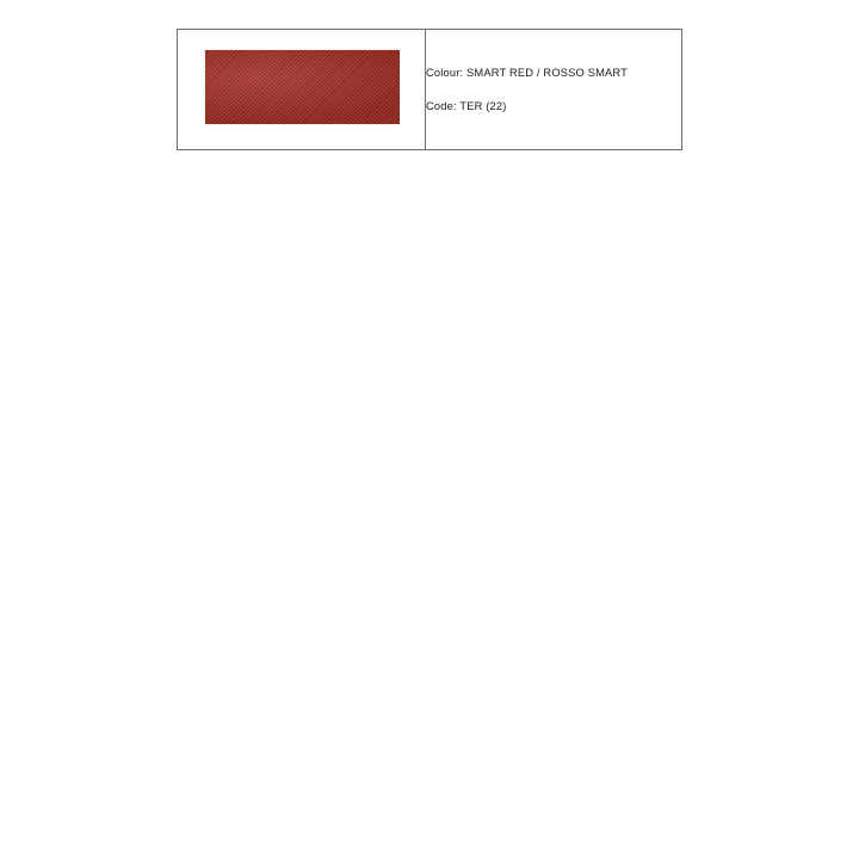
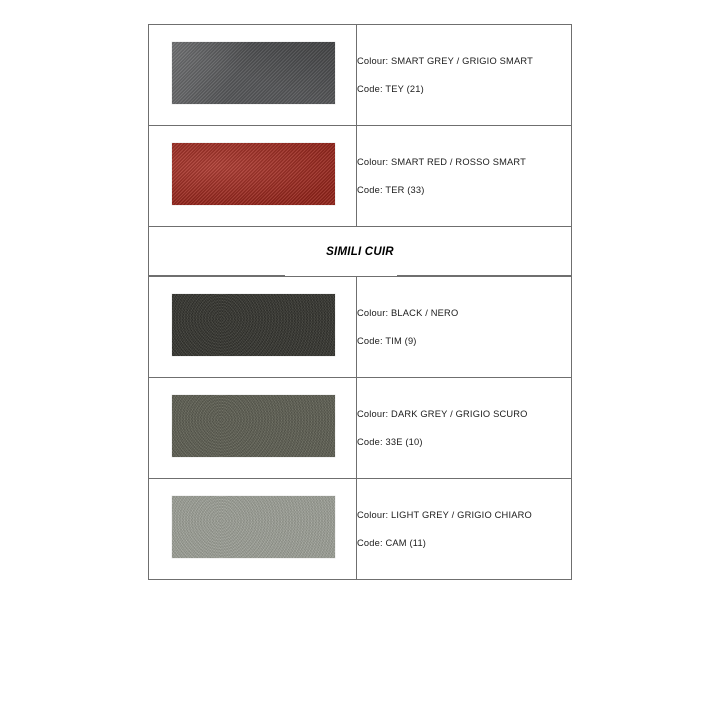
+ 	Colour: SMART GREY / GRIGIO SMART Code: TEY (21)
- 	Colour: SMART RED / ROSSO SMART Code: TER (22)
+ 	Colour: SMART RED / ROSSO SMART Code: TER (33)
+ SIMILI CUIR
+ 	Colour: BLACK / NERO Code: TIM (9)
+ 	Colour: DARK GREY / GRIGIO SCURO Code: 33E (10)
+ 	Colour: LIGHT GREY / GRIGIO CHIARO Code: CAM (11)
